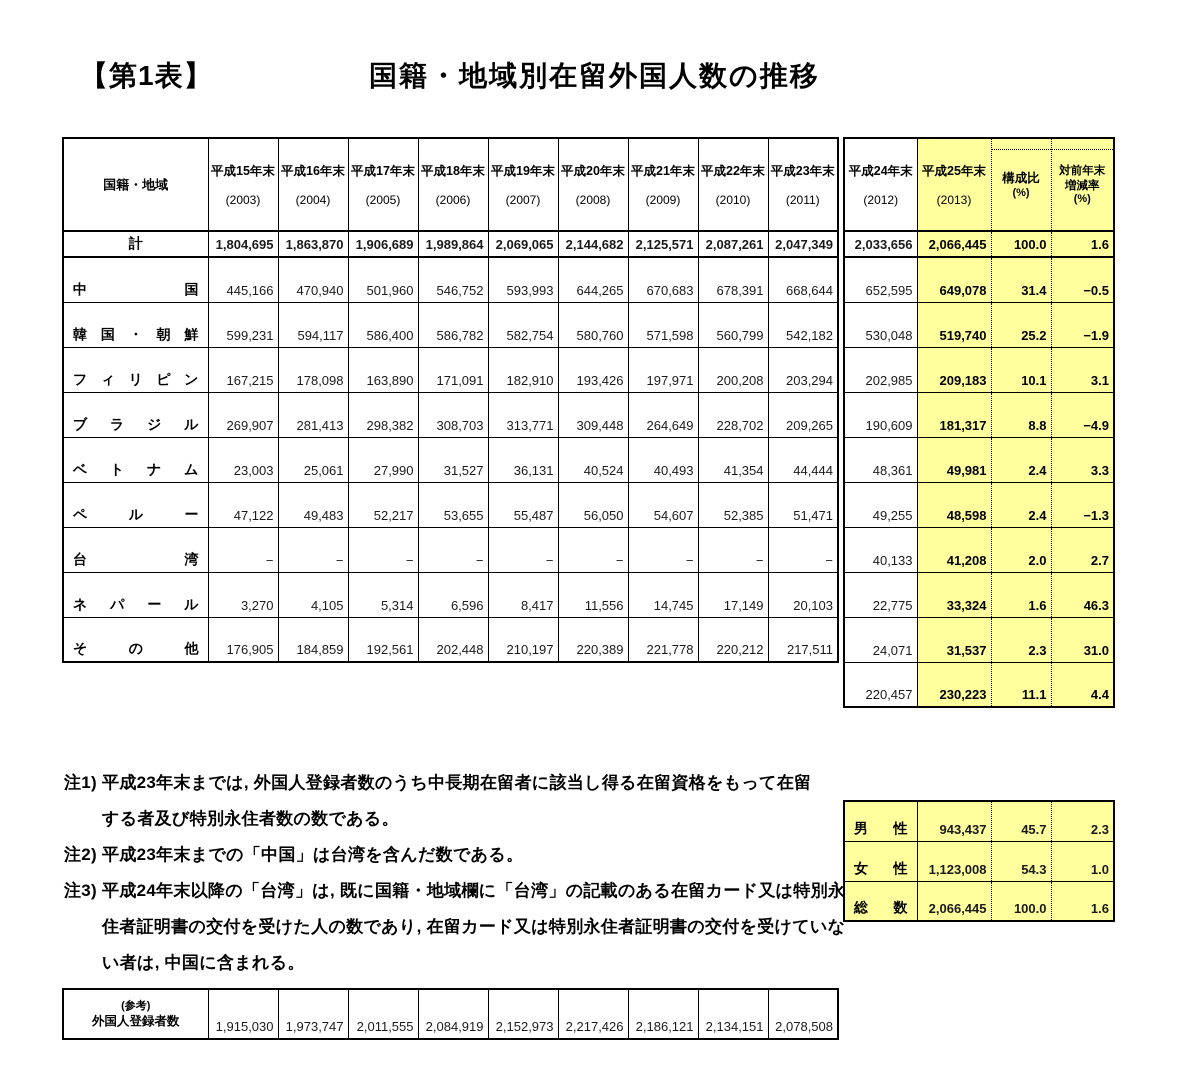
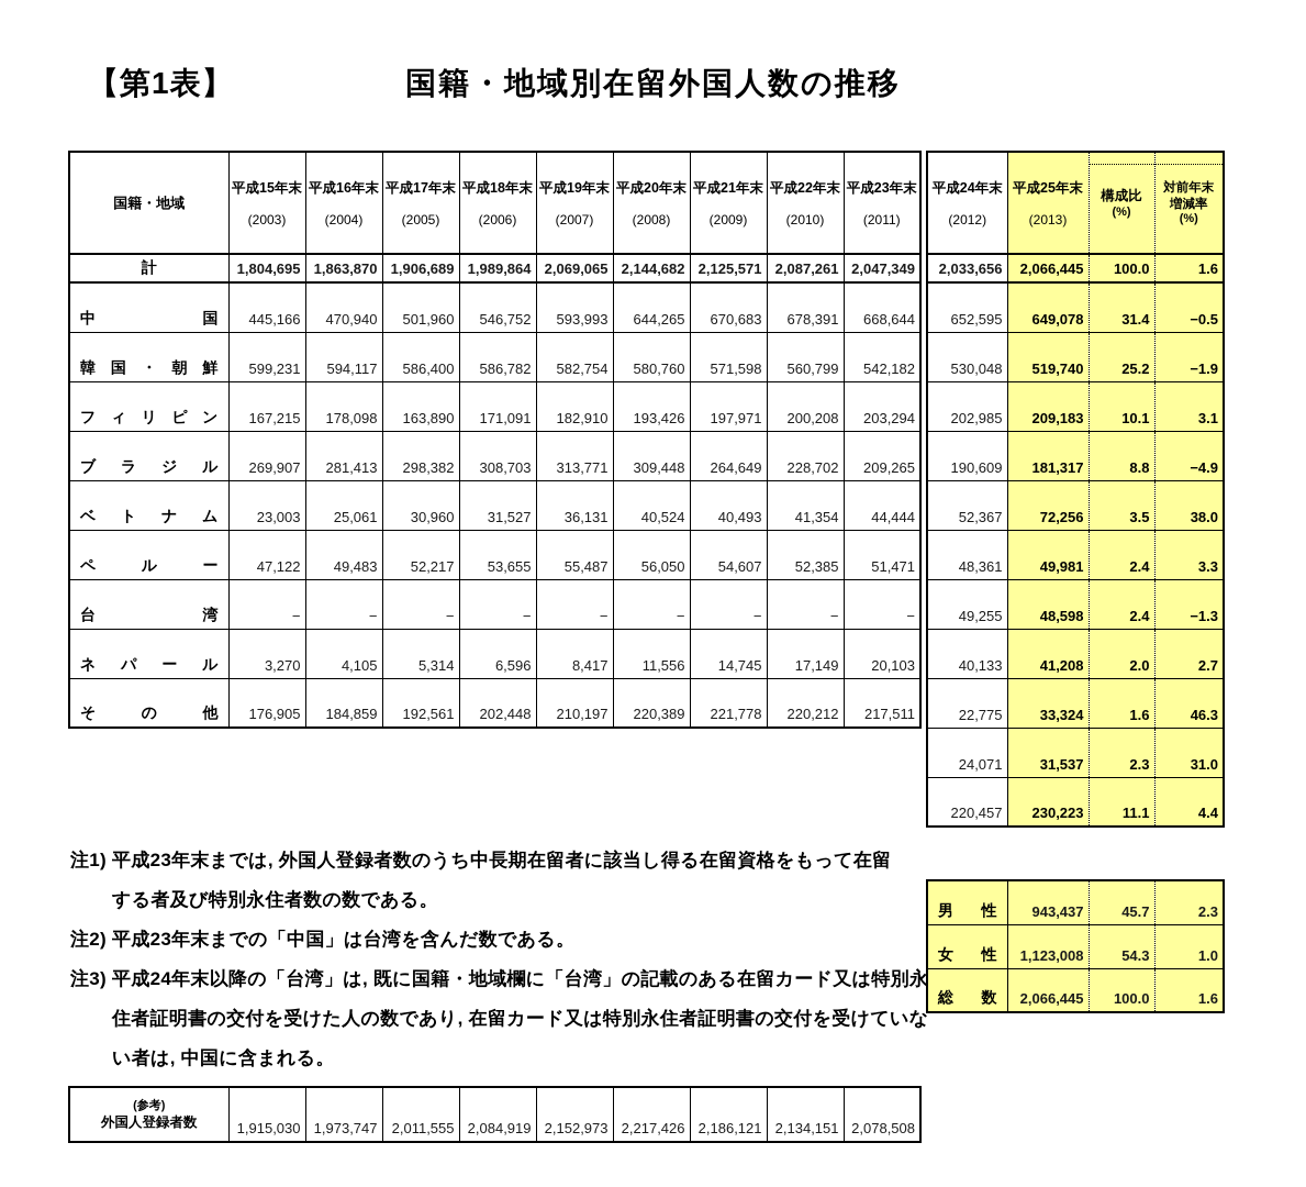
  【第1表】
  国籍・地域別在留外国人数の推移
  国籍・地域		平成15年末 (2003)	平成16年末 (2004)	平成17年末 (2005)	平成18年末 (2006)	平成19年末 (2007)	平成20年末 (2008)	平成21年末 (2009)	平成22年末 (2010)	平成23年末 (2011)
  計	1,804,695	1,863,870	1,906,689	1,989,864	2,069,065	2,144,682	2,125,571	2,087,261	2,047,349
  中 国	445,166	470,940	501,960	546,752	593,993	644,265	670,683	678,391	668,644
  韓 国 ・ 朝 鮮	599,231	594,117	586,400	586,782	582,754	580,760	571,598	560,799	542,182
  フ ィ リ ピ ン	167,215	178,098	163,890	171,091	182,910	193,426	197,971	200,208	203,294
  ブ ラ ジ ル	269,907	281,413	298,382	308,703	313,771	309,448	264,649	228,702	209,265
- ベ ト ナ ム	23,003	25,061	27,990	31,527	36,131	40,524	40,493	41,354	44,444
+ ベ ト ナ ム	23,003	25,061	30,960	31,527	36,131	40,524	40,493	41,354	44,444
  ペ ル ー	47,122	49,483	52,217	53,655	55,487	56,050	54,607	52,385	51,471
  台 湾	−	−	−	−	−	−	−	−	−
  ネ パ ー ル	3,270	4,105	5,314	6,596	8,417	11,556	14,745	17,149	20,103
  そ の 他	176,905	184,859	192,561	202,448	210,197	220,389	221,778	220,212	217,511
  平成24年末 (2012)	平成25年末 (2013)	構成比 (%)	対前年末 増減率 (%)
  2,033,656	2,066,445	100.0	1.6
  652,595	649,078	31.4	−0.5
  530,048	519,740	25.2	−1.9
  202,985	209,183	10.1	3.1
  190,609	181,317	8.8	−4.9
+ 52,367	72,256	3.5	38.0
  48,361	49,981	2.4	3.3
  49,255	48,598	2.4	−1.3
  40,133	41,208	2.0	2.7
  22,775	33,324	1.6	46.3
  24,071	31,537	2.3	31.0
  220,457	230,223	11.1	4.4
  注1) 平成23年末までは, 外国人登録者数のうち中長期在留者に該当し得る在留資格をもって在留
  する者及び特別永住者数の数である。
  注2) 平成23年末までの「中国」は台湾を含んだ数である。
  注3) 平成24年末以降の「台湾」は, 既に国籍・地域欄に「台湾」の記載のある在留カード又は特別永
  住者証明書の交付を受けた人の数であり, 在留カード又は特別永住者証明書の交付を受けていな
  い者は, 中国に含まれる。
  男 性	943,437	45.7	2.3
  女 性	1,123,008	54.3	1.0
  総 数	2,066,445	100.0	1.6
  (参考) 外国人登録者数	1,915,030	1,973,747	2,011,555	2,084,919	2,152,973	2,217,426	2,186,121	2,134,151	2,078,508
